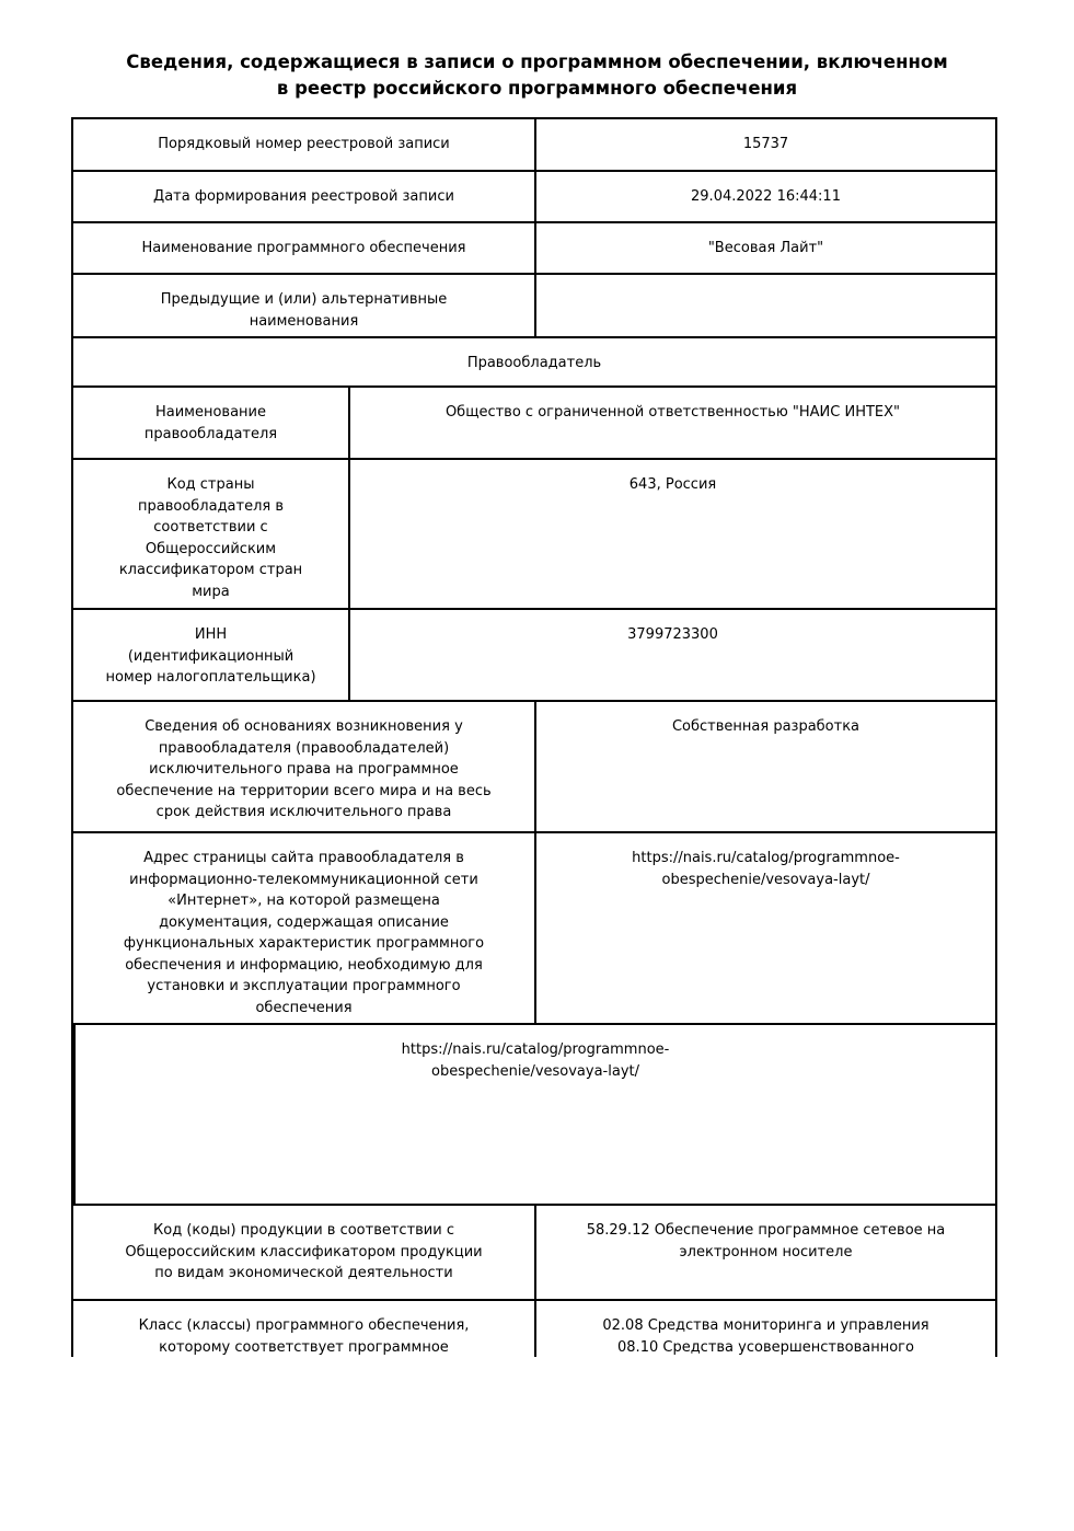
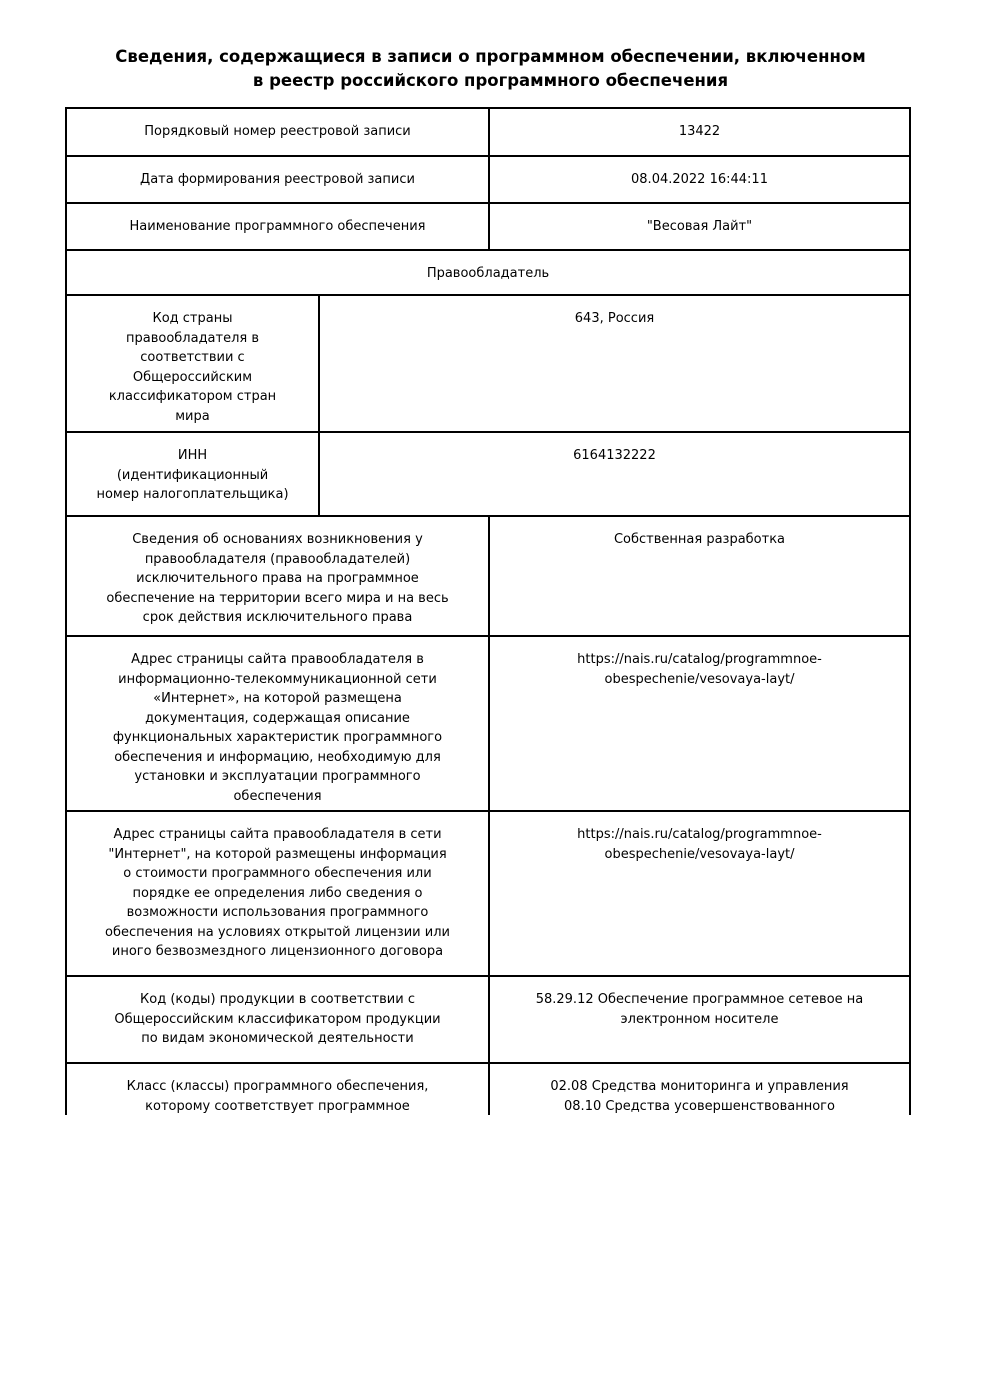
  Сведения, содержащиеся в записи о программном обеспечении, включенном
  в реестр российского программного обеспечения
  Порядковый номер реестровой записи
- 15737
+ 13422
  Дата формирования реестровой записи
- 29.04.2022 16:44:11
+ 08.04.2022 16:44:11
  Наименование программного обеспечения
  "Весовая Лайт"
- Предыдущие и (или) альтернативные
- наименования
  Правообладатель
- Наименование
- правообладателя
- Общество с ограниченной ответственностью "НАИС ИНТЕХ"
  Код страны
  правообладателя в
  соответствии с
  Общероссийским
  классификатором стран
  мира
  643, Россия
  ИНН
  (идентификационный
  номер налогоплательщика)
- 3799723300
+ 6164132222
  Сведения об основаниях возникновения у
  правообладателя (правообладателей)
  исключительного права на программное
  обеспечение на территории всего мира и на весь
  срок действия исключительного права
  Собственная разработка
  Адрес страницы сайта правообладателя в
  информационно-телекоммуникационной сети
  «Интернет», на которой размещена
  документация, содержащая описание
  функциональных характеристик программного
  обеспечения и информацию, необходимую для
  установки и эксплуатации программного
  обеспечения
  https://nais.ru/catalog/programmnoe-
  obespechenie/vesovaya-layt/
+ Адрес страницы сайта правообладателя в сети
+ "Интернет", на которой размещены информация
+ о стоимости программного обеспечения или
+ порядке ее определения либо сведения о
+ возможности использования программного
+ обеспечения на условиях открытой лицензии или
+ иного безвозмездного лицензионного договора
  https://nais.ru/catalog/programmnoe-
  obespechenie/vesovaya-layt/
  Код (коды) продукции в соответствии с
  Общероссийским классификатором продукции
  по видам экономической деятельности
  58.29.12 Обеспечение программное сетевое на
  электронном носителе
  Класс (классы) программного обеспечения,
  которому соответствует программное
  02.08 Средства мониторинга и управления
  08.10 Средства усовершенствованного
